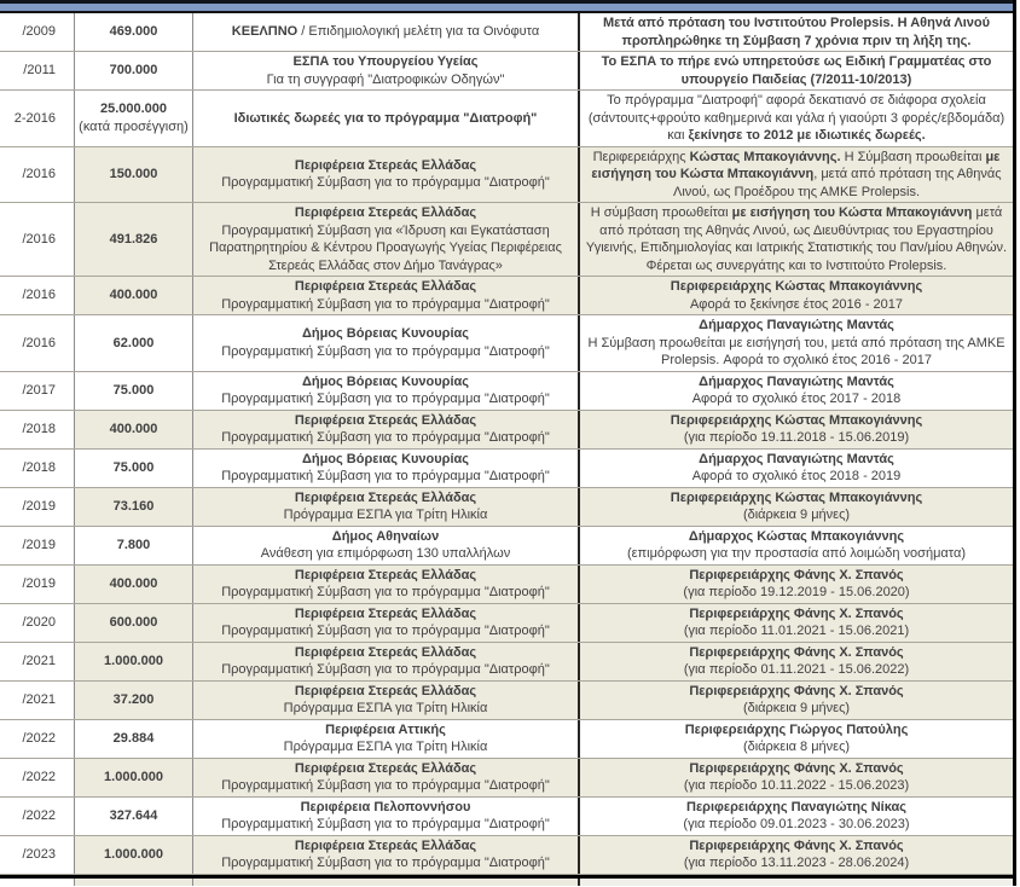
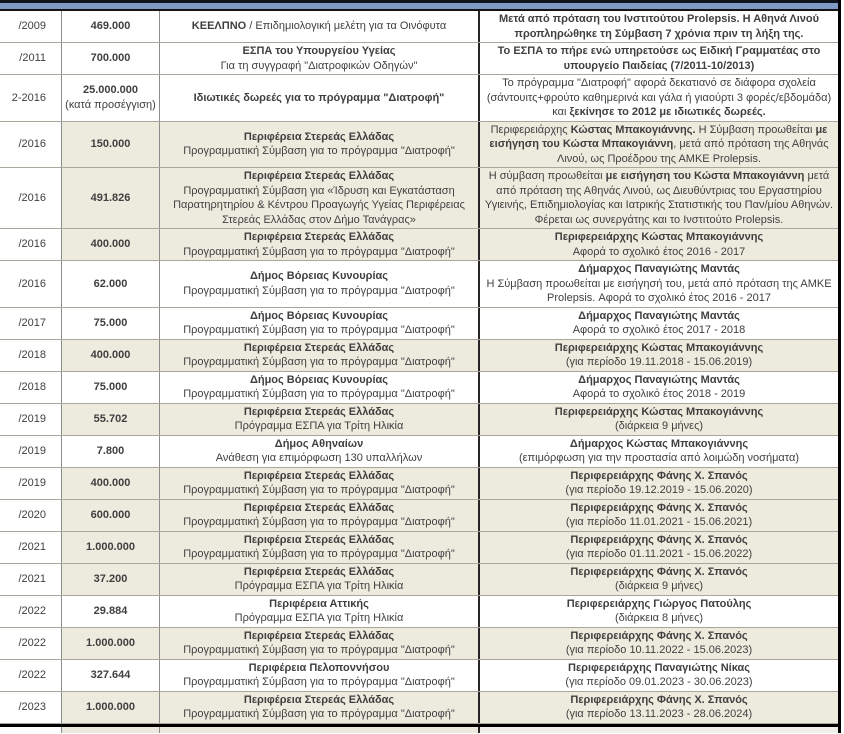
  /2009
  469.000
  ΚΕΕΛΠΝΟ / Επιδημιολογική μελέτη για τα Οινόφυτα
  Μετά από πρόταση του Ινστιτούτου Prolepsis. Η Αθηνά Λινού προπληρώθηκε τη Σύμβαση 7 χρόνια πριν τη λήξη της.
  /2011
  700.000
  ΕΣΠΑ του Υπουργείου Υγείας
  Για τη συγγραφή "Διατροφικών Οδηγών"
  Το ΕΣΠΑ το πήρε ενώ υπηρετούσε ως Ειδική Γραμματέας στο υπουργείο Παιδείας (7/2011-10/2013)
  2-2016
  25.000.000
  (κατά προσέγγιση)
  Ιδιωτικές δωρεές για το πρόγραμμα "Διατροφή"
  Το πρόγραμμα "Διατροφή" αφορά δεκατιανό σε διάφορα σχολεία (σάντουιτς+φρούτο καθημερινά και γάλα ή γιαούρτι 3 φορές/εβδομάδα) και ξεκίνησε το 2012 με ιδιωτικές δωρεές.
  /2016
  150.000
  Περιφέρεια Στερεάς Ελλάδας
  Προγραμματική Σύμβαση για το πρόγραμμα "Διατροφή"
  Περιφερειάρχης Κώστας Μπακογιάννης. Η Σύμβαση προωθείται με εισήγηση του Κώστα Μπακογιάννη, μετά από πρόταση της Αθηνάς Λινού, ως Προέδρου της ΑΜΚΕ Prolepsis.
  /2016
  491.826
  Περιφέρεια Στερεάς Ελλάδας
  Προγραμματική Σύμβαση για «Ίδρυση και Εγκατάσταση Παρατηρητηρίου & Κέντρου Προαγωγής Υγείας Περιφέρειας Στερεάς Ελλάδας στον Δήμο Τανάγρας»
  Η σύμβαση προωθείται με εισήγηση του Κώστα Μπακογιάννη μετά από πρόταση της Αθηνάς Λινού, ως Διευθύντριας του Εργαστηρίου Υγιεινής, Επιδημιολογίας και Ιατρικής Στατιστικής του Παν/μίου Αθηνών. Φέρεται ως συνεργάτης και το Ινστιτούτο Prolepsis.
  /2016
  400.000
  Περιφέρεια Στερεάς Ελλάδας
  Προγραμματική Σύμβαση για το πρόγραμμα "Διατροφή"
  Περιφερειάρχης Κώστας Μπακογιάννης
- Αφορά το ξεκίνησε έτος 2016 - 2017
+ Αφορά το σχολικό έτος 2016 - 2017
  /2016
  62.000
  Δήμος Βόρειας Κυνουρίας
  Προγραμματική Σύμβαση για το πρόγραμμα "Διατροφή"
  Δήμαρχος Παναγιώτης Μαντάς
  Η Σύμβαση προωθείται με εισήγησή του, μετά από πρόταση της ΑΜΚΕ Prolepsis. Αφορά το σχολικό έτος 2016 - 2017
  /2017
  75.000
  Δήμος Βόρειας Κυνουρίας
  Προγραμματική Σύμβαση για το πρόγραμμα "Διατροφή"
  Δήμαρχος Παναγιώτης Μαντάς
  Αφορά το σχολικό έτος 2017 - 2018
  /2018
  400.000
  Περιφέρεια Στερεάς Ελλάδας
  Προγραμματική Σύμβαση για το πρόγραμμα "Διατροφή"
  Περιφερειάρχης Κώστας Μπακογιάννης
  (για περίοδο 19.11.2018 - 15.06.2019)
  /2018
  75.000
  Δήμος Βόρειας Κυνουρίας
  Προγραμματική Σύμβαση για το πρόγραμμα "Διατροφή"
  Δήμαρχος Παναγιώτης Μαντάς
  Αφορά το σχολικό έτος 2018 - 2019
  /2019
- 73.160
+ 55.702
  Περιφέρεια Στερεάς Ελλάδας
  Πρόγραμμα ΕΣΠΑ για Τρίτη Ηλικία
  Περιφερειάρχης Κώστας Μπακογιάννης
  (διάρκεια 9 μήνες)
  /2019
  7.800
  Δήμος Αθηναίων
  Ανάθεση για επιμόρφωση 130 υπαλλήλων
  Δήμαρχος Κώστας Μπακογιάννης
  (επιμόρφωση για την προστασία από λοιμώδη νοσήματα)
  /2019
  400.000
  Περιφέρεια Στερεάς Ελλάδας
  Προγραμματική Σύμβαση για το πρόγραμμα "Διατροφή"
  Περιφερειάρχης Φάνης Χ. Σπανός
  (για περίοδο 19.12.2019 - 15.06.2020)
  /2020
  600.000
  Περιφέρεια Στερεάς Ελλάδας
  Προγραμματική Σύμβαση για το πρόγραμμα "Διατροφή"
  Περιφερειάρχης Φάνης Χ. Σπανός
  (για περίοδο 11.01.2021 - 15.06.2021)
  /2021
  1.000.000
  Περιφέρεια Στερεάς Ελλάδας
  Προγραμματική Σύμβαση για το πρόγραμμα "Διατροφή"
  Περιφερειάρχης Φάνης Χ. Σπανός
  (για περίοδο 01.11.2021 - 15.06.2022)
  /2021
  37.200
  Περιφέρεια Στερεάς Ελλάδας
  Πρόγραμμα ΕΣΠΑ για Τρίτη Ηλικία
  Περιφερειάρχης Φάνης Χ. Σπανός
  (διάρκεια 9 μήνες)
  /2022
  29.884
  Περιφέρεια Αττικής
  Πρόγραμμα ΕΣΠΑ για Τρίτη Ηλικία
  Περιφερειάρχης Γιώργος Πατούλης
  (διάρκεια 8 μήνες)
  /2022
  1.000.000
  Περιφέρεια Στερεάς Ελλάδας
  Προγραμματική Σύμβαση για το πρόγραμμα "Διατροφή"
  Περιφερειάρχης Φάνης Χ. Σπανός
  (για περίοδο 10.11.2022 - 15.06.2023)
  /2022
  327.644
  Περιφέρεια Πελοποννήσου
  Προγραμματική Σύμβαση για το πρόγραμμα "Διατροφή"
  Περιφερειάρχης Παναγιώτης Νίκας
  (για περίοδο 09.01.2023 - 30.06.2023)
  /2023
  1.000.000
  Περιφέρεια Στερεάς Ελλάδας
  Προγραμματική Σύμβαση για το πρόγραμμα "Διατροφή"
  Περιφερειάρχης Φάνης Χ. Σπανός
  (για περίοδο 13.11.2023 - 28.06.2024)
